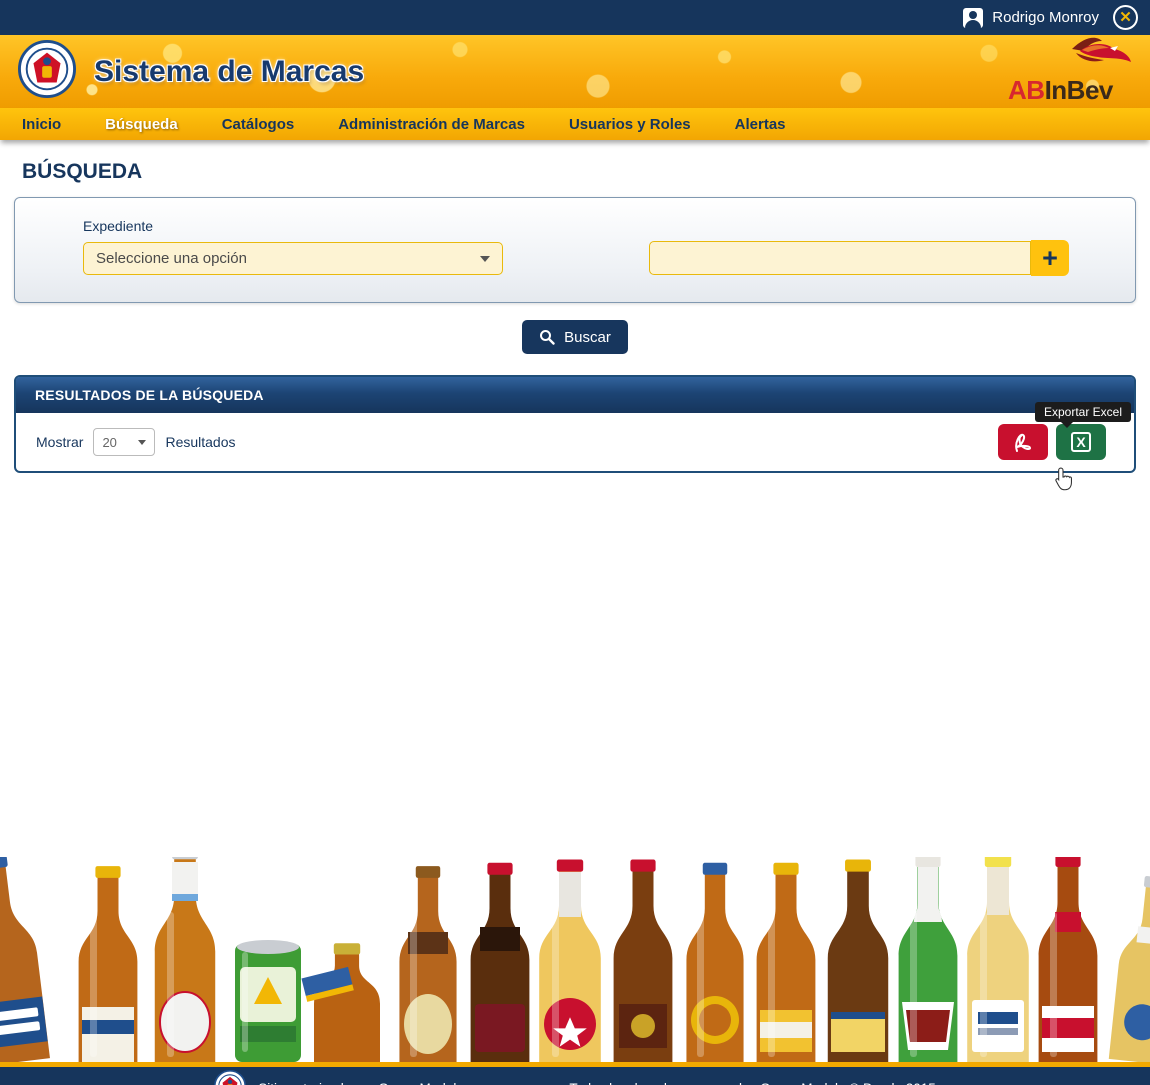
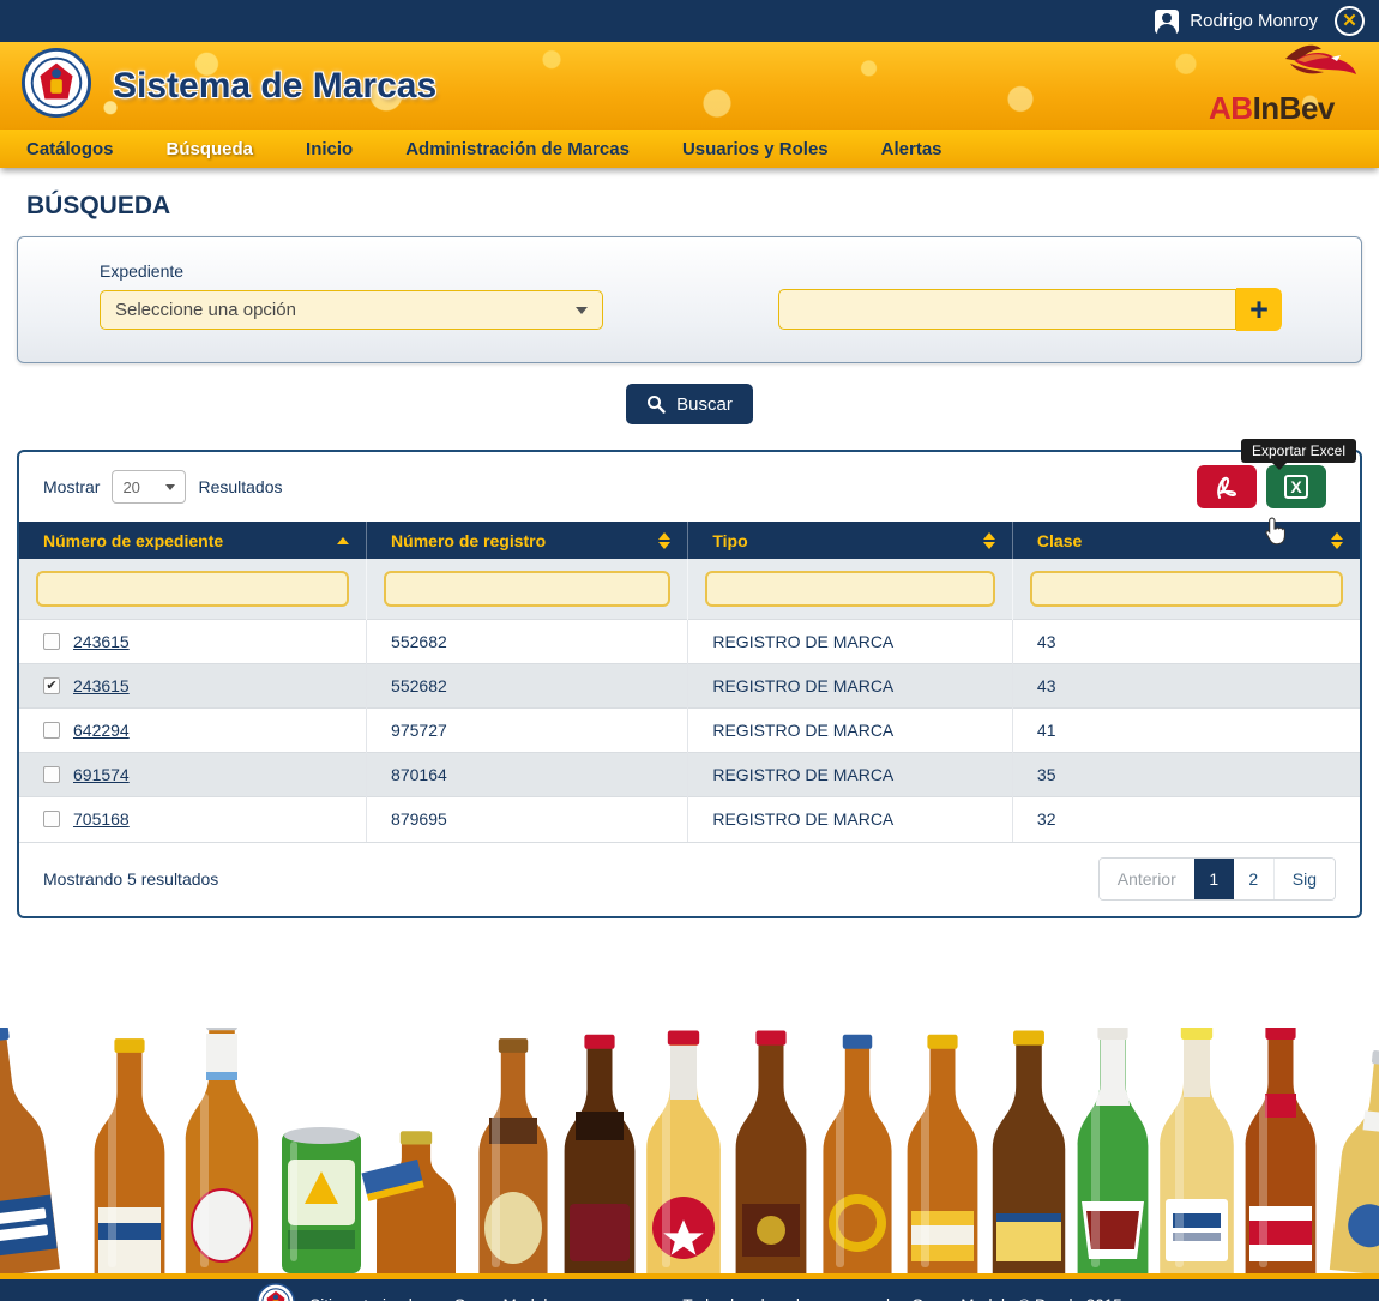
  Rodrigo Monroy
  ✕
  Sistema de Marcas
  ABInBev
- Inicio
+ Catálogos
  Búsqueda
- Catálogos
+ Inicio
  Administración de Marcas
  Usuarios y Roles
  Alertas
  BÚSQUEDA
  Expediente
  Seleccione una opción
  +
  Buscar
- RESULTADOS DE LA BÚSQUEDA
  Mostrar
  20
  Resultados
  X
  Exportar Excel
+ Número de expediente	Número de registro	Tipo	Clase
+ 243615	552682	REGISTRO DE MARCA	43
+ ✔ 243615	552682	REGISTRO DE MARCA	43
+ 642294	975727	REGISTRO DE MARCA	41
+ 691574	870164	REGISTRO DE MARCA	35
+ 705168	879695	REGISTRO DE MARCA	32
+ Mostrando 5 resultados
+ Anterior
+ 1
+ 2
+ Sig
